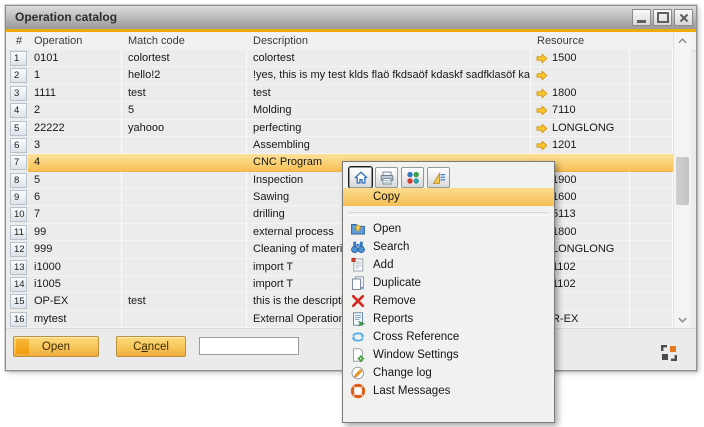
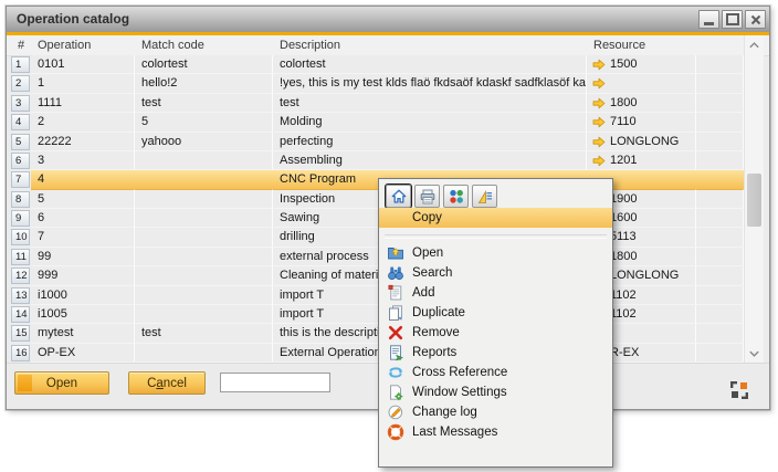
  Operation catalog
  #
  Operation
  Match code
  Description
  Resource
  1
  0101
  colortest
  colortest
  1500
  2
  1
  hello!2
  !yes, this is my test klds flaö fkdsaöf kdaskf sadfklasöf ka
  3
  1111
  test
  test
  1800
  4
  2
  5
  Molding
  7110
  5
  22222
  yahooo
  perfecting
  LONGLONG
  6
  3
  Assembling
  1201
  7
  4
  CNC Program
  8
  5
  Inspection
  1900
  9
  6
  Sawing
  1600
  10
  7
  drilling
  5113
  11
  99
  external process
  1800
  12
  999
  Cleaning of mater
  LONGLONG
  13
  i1000
  import T
  102
  14
  i1005
  import T
  102
  15
- OP-EX
+ mytest
  test
  this is the descript
  16
- mytest
+ OP-EX
  External Operatio
  R-EX
  Open
  C
  a
  ncel
  Copy
  Open
  Search
  Add
  Duplicate
  Remove
  Reports
  Cross Reference
  Window Settings
  Change log
  Last Messages
